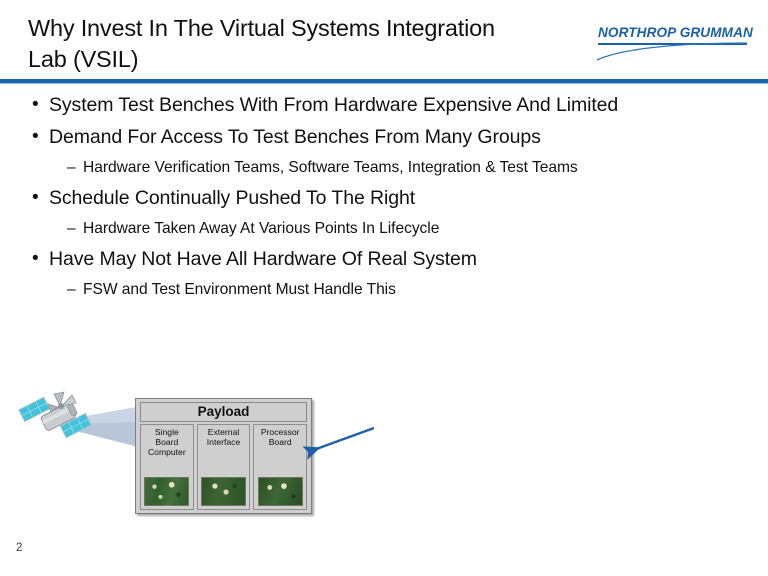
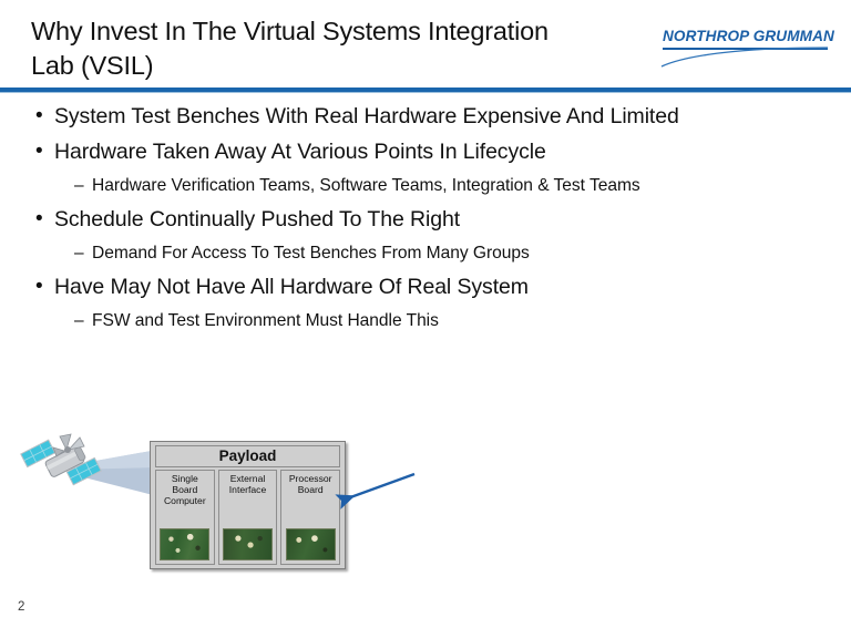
  Why Invest In The Virtual Systems Integration
  Lab (VSIL)
  NORTHROP GRUMMAN
  •
- System Test Benches With From Hardware Expensive And Limited
+ System Test Benches With Real Hardware Expensive And Limited
  •
- Demand For Access To Test Benches From Many Groups
+ Hardware Taken Away At Various Points In Lifecycle
  –
  Hardware Verification Teams, Software Teams, Integration & Test Teams
  •
  Schedule Continually Pushed To The Right
  –
- Hardware Taken Away At Various Points In Lifecycle
+ Demand For Access To Test Benches From Many Groups
  •
  Have May Not Have All Hardware Of Real System
  –
  FSW and Test Environment Must Handle This
  Payload
  Single
  Board
  Computer
  External
  Interface
  Processor
  Board
  2
